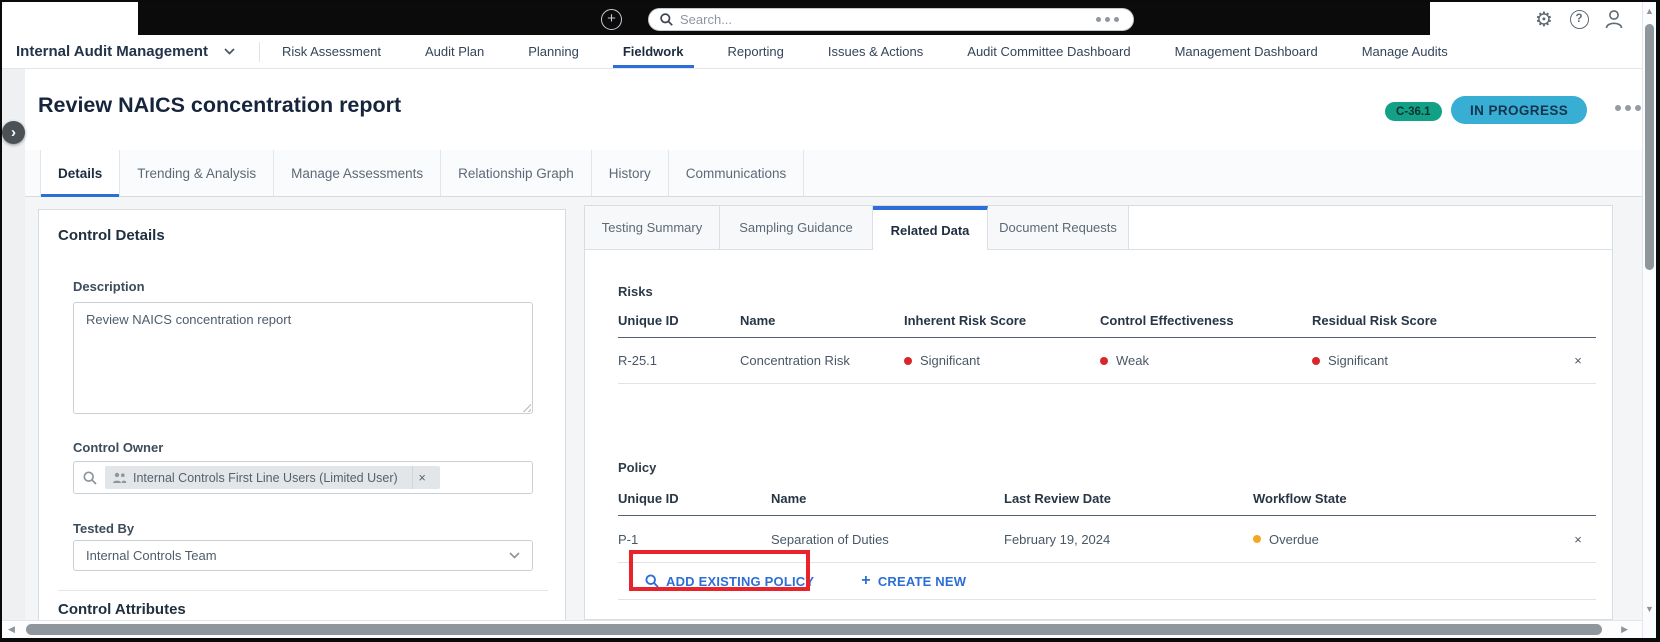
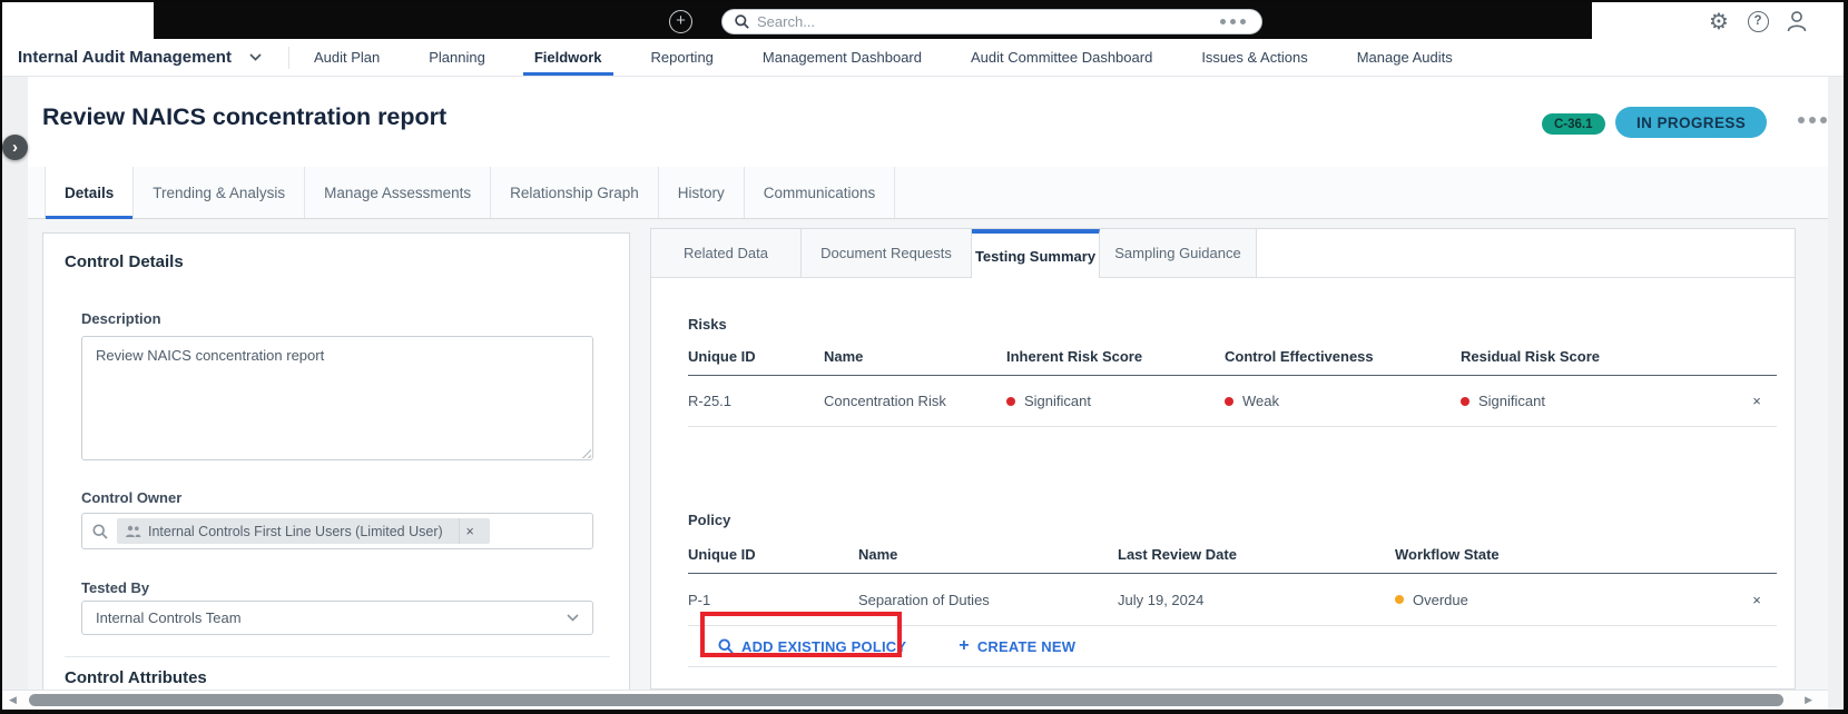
  +
  Search...
  ⚙
  ?
  Internal Audit Management
- Risk Assessment
  Audit Plan
  Planning
  Fieldwork
  Reporting
- Issues & Actions
+ Management Dashboard
  Audit Committee Dashboard
- Management Dashboard
+ Issues & Actions
  Manage Audits
  Review NAICS concentration report
  C-36.1
  IN PROGRESS
  Details
  Trending & Analysis
  Manage Assessments
  Relationship Graph
  History
  Communications
  Control Details
  Description
  Review NAICS concentration report
  Control Owner
  Internal Controls First Line Users (Limited User)
  ×
  Tested By
  Internal Controls Team
  Control Attributes
- Testing Summary
+ Related Data
- Sampling Guidance
+ Document Requests
- Related Data
+ Testing Summary
- Document Requests
+ Sampling Guidance
  Risks
  Unique ID
  Name
  Inherent Risk Score
  Control Effectiveness
  Residual Risk Score
  R-25.1
  Concentration Risk
  Significant
  Weak
  Significant
  ×
  Policy
  Unique ID
  Name
  Last Review Date
  Workflow State
  P-1
  Separation of Duties
- February 19, 2024
+ July 19, 2024
  Overdue
  ×
  ADD EXISTING POLICY
  +
  CREATE NEW
  ›
  ◀
  ▶
- ▲
- ▼
